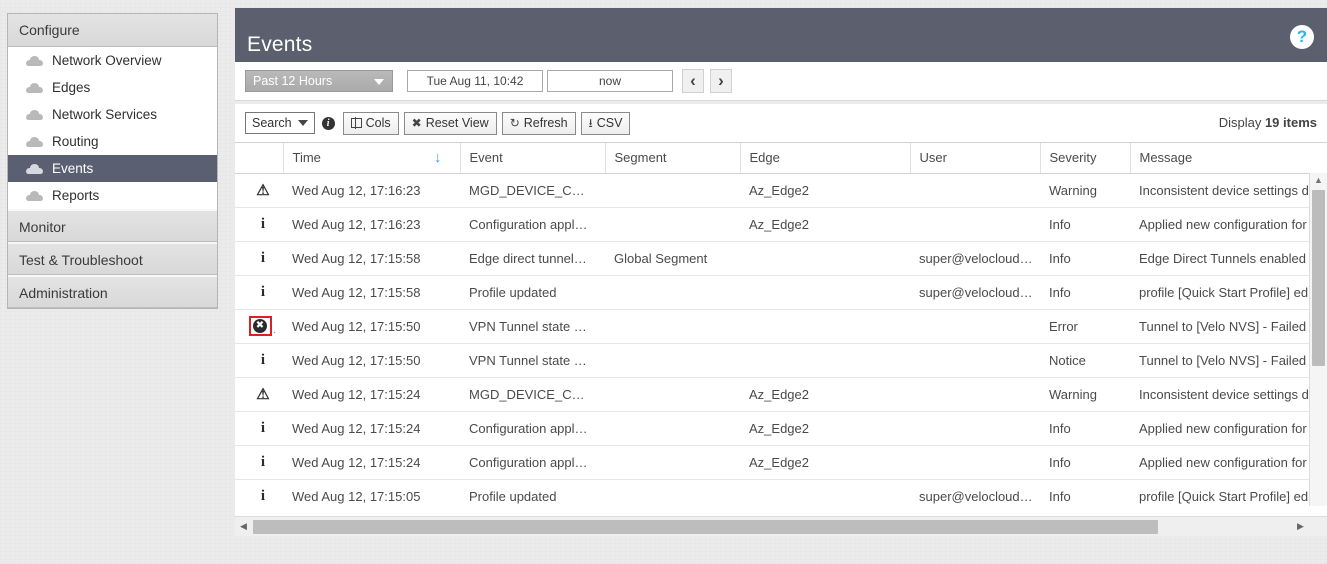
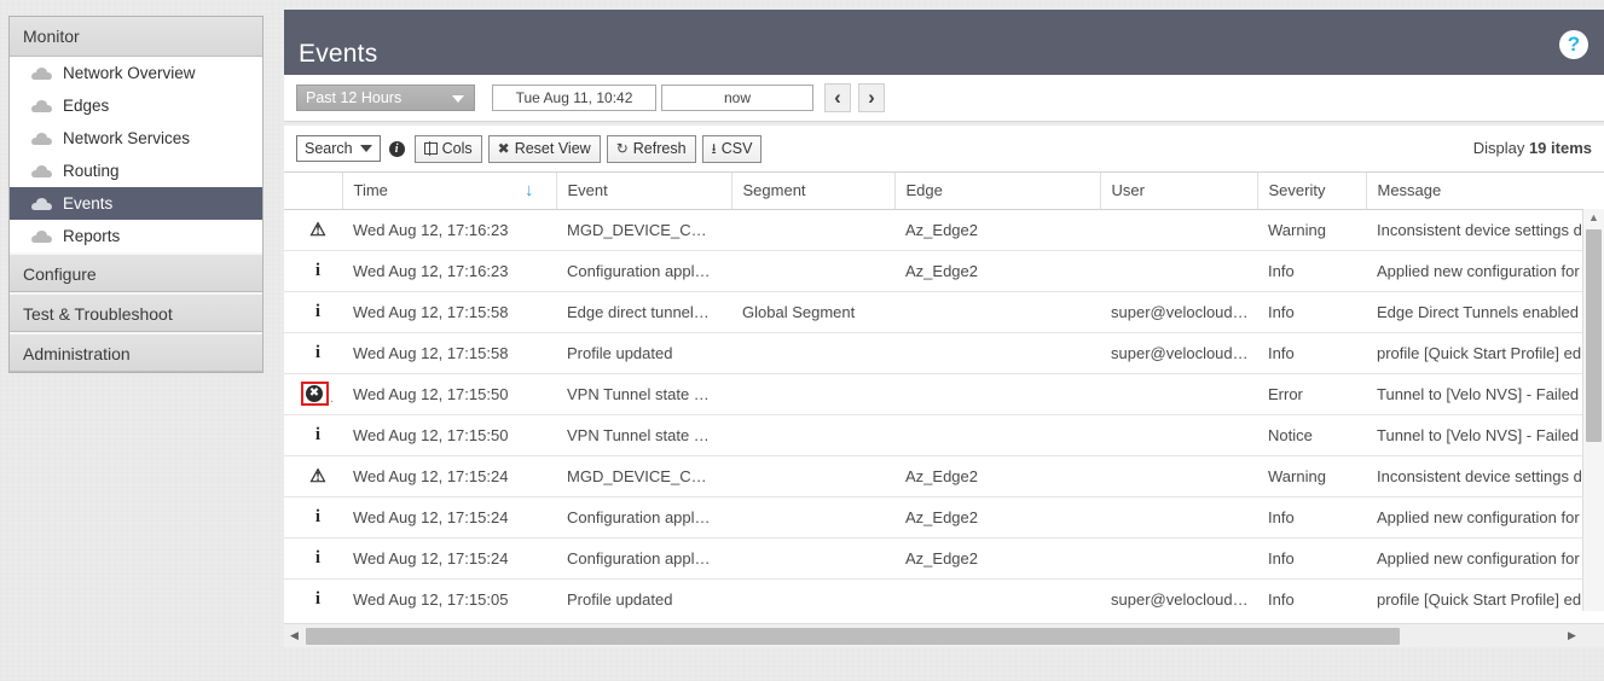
- Configure
+ Monitor
  Network Overview
  Edges
  Network Services
  Routing
  Events
  Reports
- Monitor
+ Configure
  Test & Troubleshoot
  Administration
  Events
  ?
  Past 12 Hours
  Tue Aug 11, 10:42
  now
  ‹
  ›
  Search
  i
  Cols
  ✖
  Reset View
  ↻
  Refresh
  ⭳
  CSV
  Display 19 items
  	Time ↓	Event	Segment	Edge	User	Severity	Message
  ⚠	Wed Aug 12, 17:16:23	MGD_DEVICE_C…		Az_Edge2		Warning	Inconsistent device settings d
  i	Wed Aug 12, 17:16:23	Configuration appl…		Az_Edge2		Info	Applied new configuration for
  i	Wed Aug 12, 17:15:58	Edge direct tunnel…	Global Segment		super@velocloud…	Info	Edge Direct Tunnels enabled
  i	Wed Aug 12, 17:15:58	Profile updated			super@velocloud…	Info	profile [Quick Start Profile] ed
  ✖ ․	Wed Aug 12, 17:15:50	VPN Tunnel state …				Error	Tunnel to [Velo NVS] - Failed
  i	Wed Aug 12, 17:15:50	VPN Tunnel state …				Notice	Tunnel to [Velo NVS] - Failed
  ⚠	Wed Aug 12, 17:15:24	MGD_DEVICE_C…		Az_Edge2		Warning	Inconsistent device settings d
  i	Wed Aug 12, 17:15:24	Configuration appl…		Az_Edge2		Info	Applied new configuration for
  i	Wed Aug 12, 17:15:24	Configuration appl…		Az_Edge2		Info	Applied new configuration for
  i	Wed Aug 12, 17:15:05	Profile updated			super@velocloud…	Info	profile [Quick Start Profile] ed
  ▲
  ◀
  ▶
